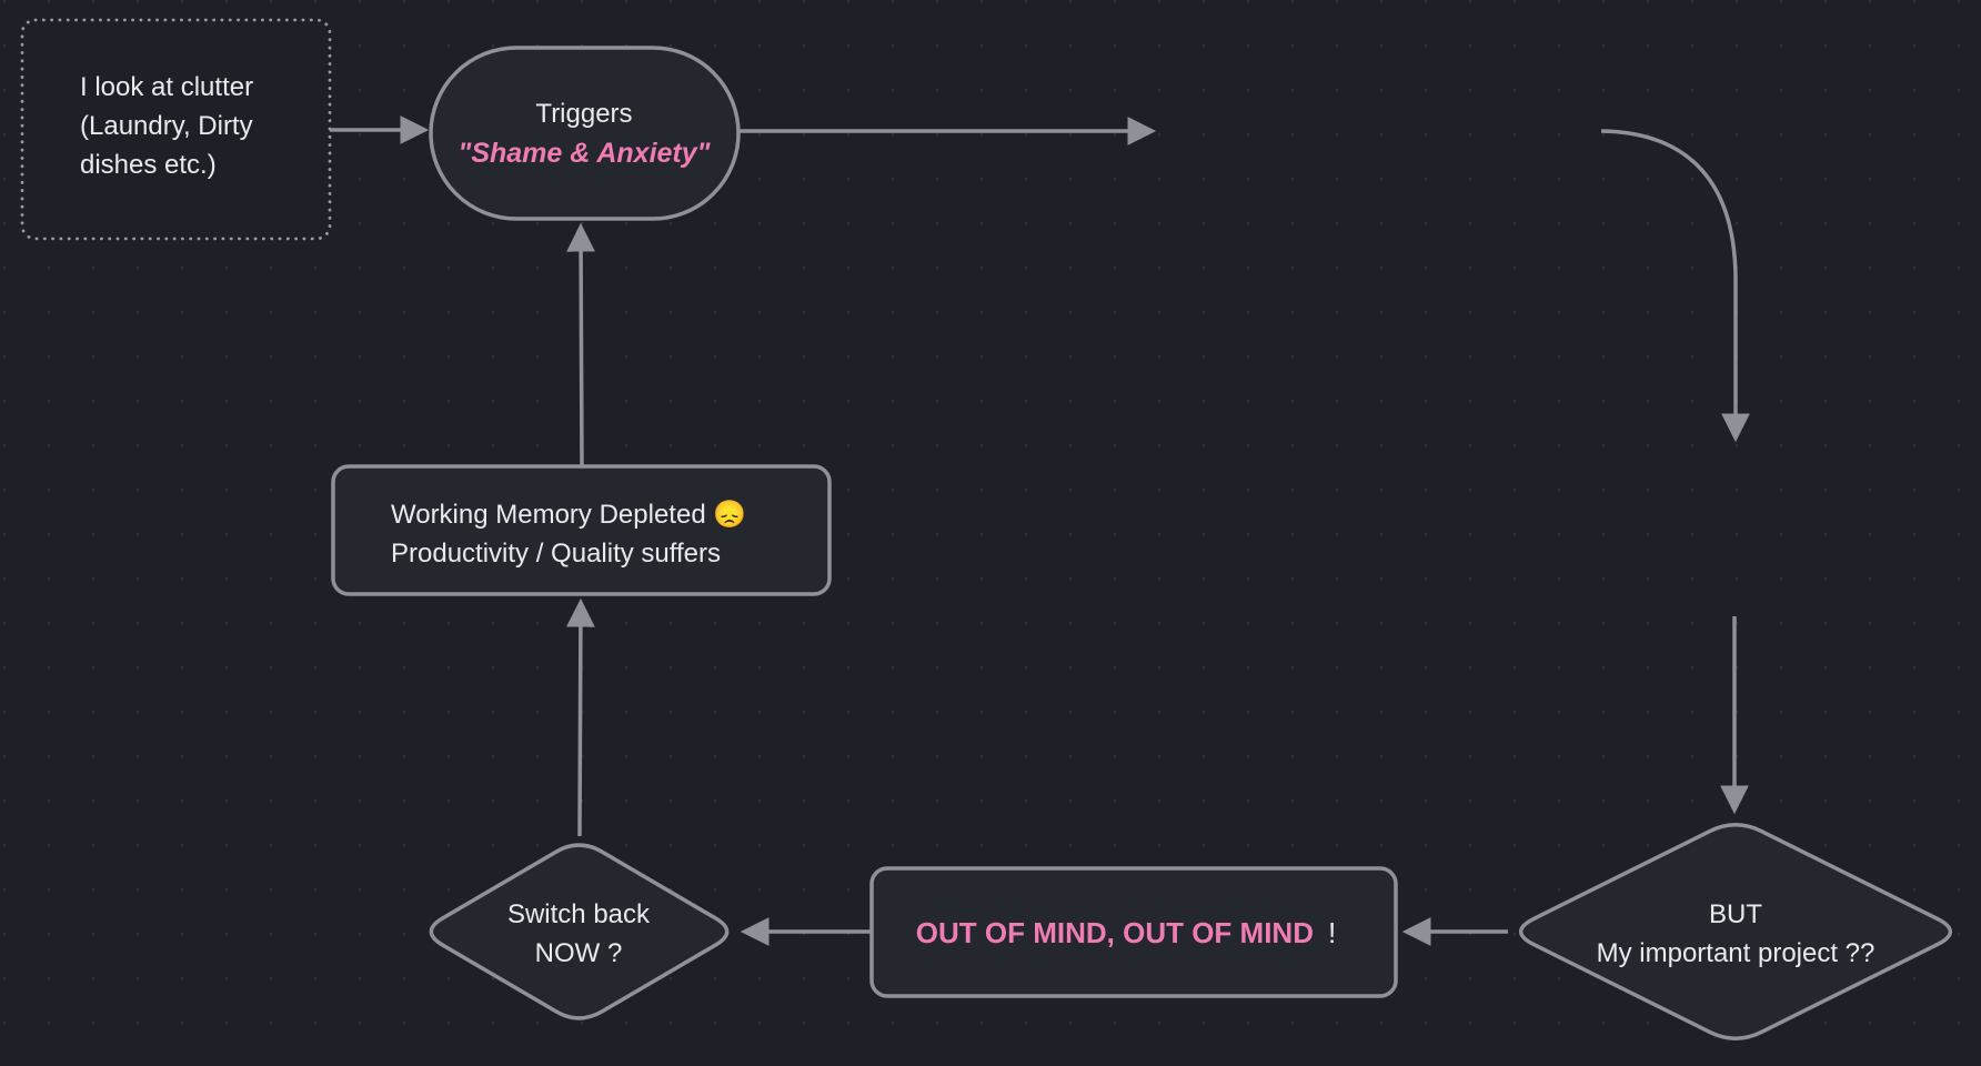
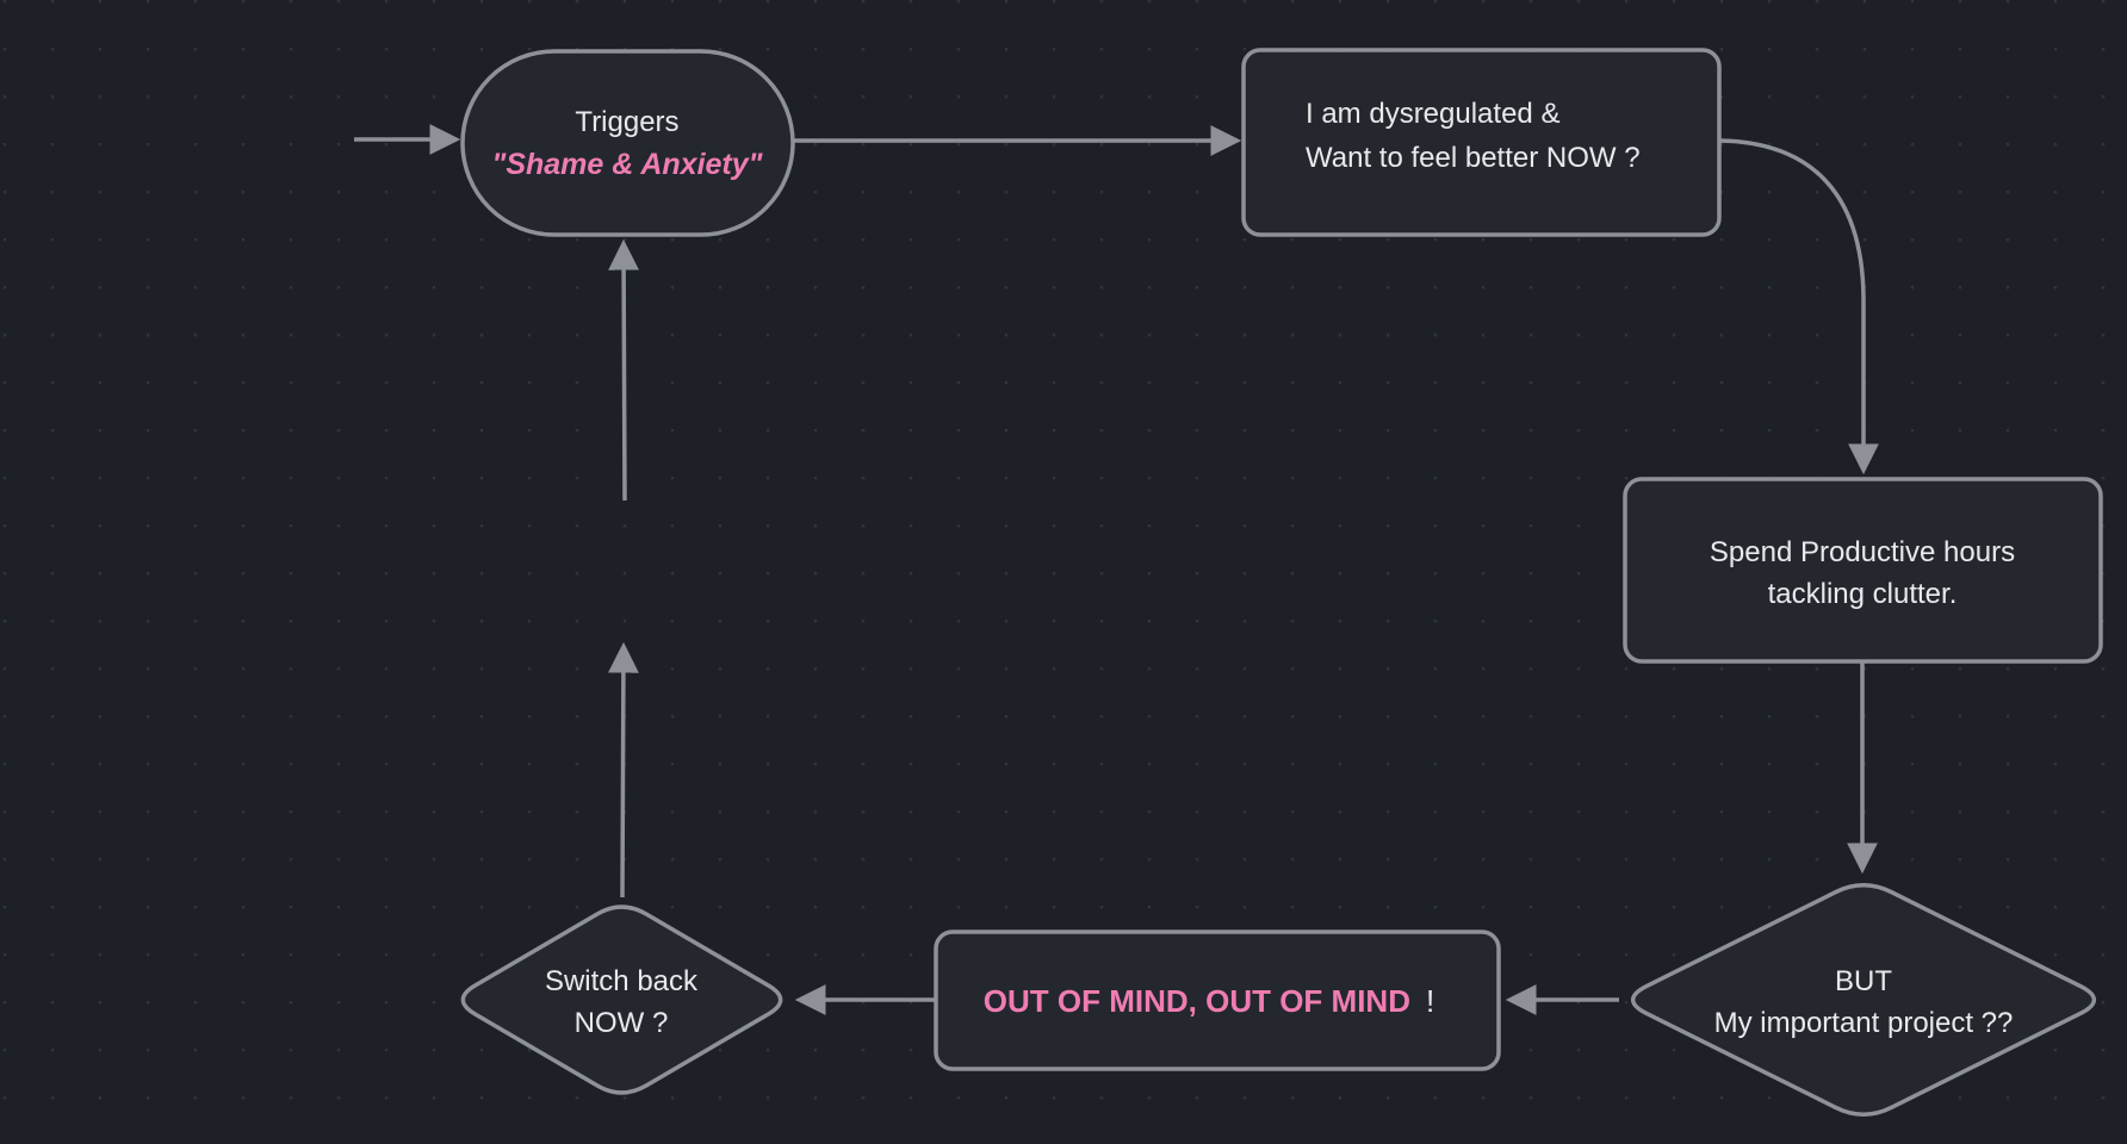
- I look at clutter
- (Laundry, Dirty
- dishes etc.)
  Triggers
  "Shame & Anxiety"
+ I am dysregulated &
+ Want to feel better NOW ?
+ Spend Productive hours
+ tackling clutter.
  BUT
  My important project ??
  OUT OF MIND, OUT OF MIND !
  Switch back
  NOW ?
- Working Memory Depleted 😞
- Productivity / Quality suffers
